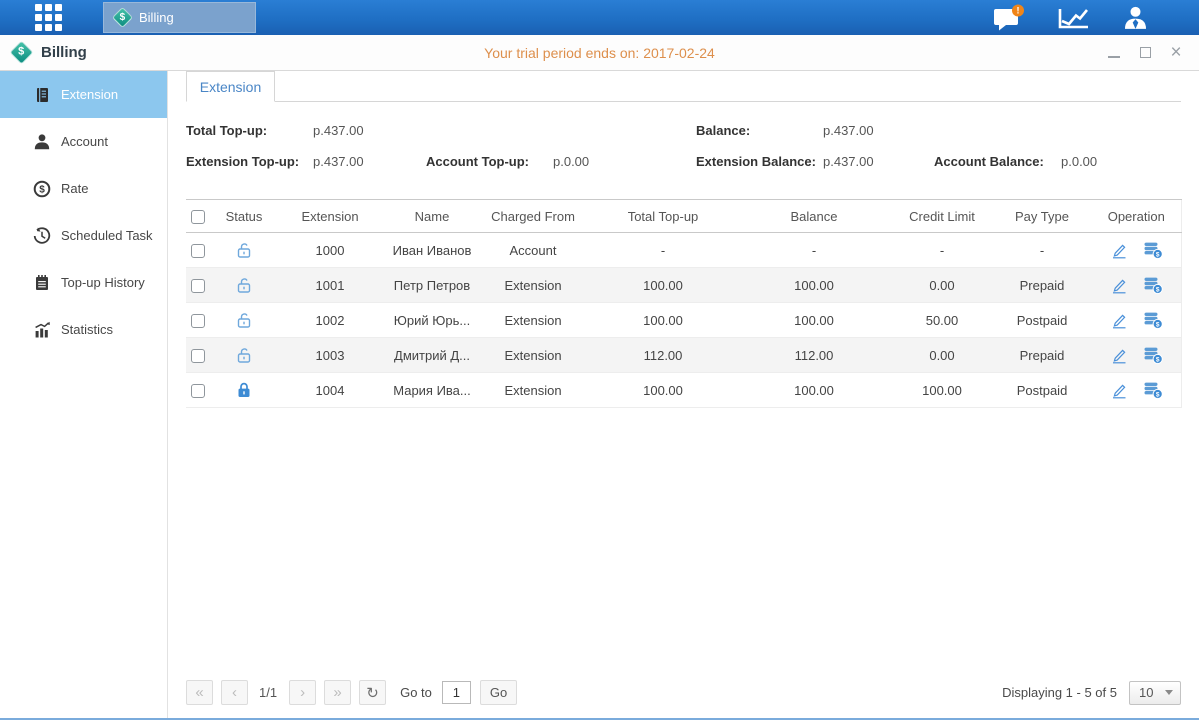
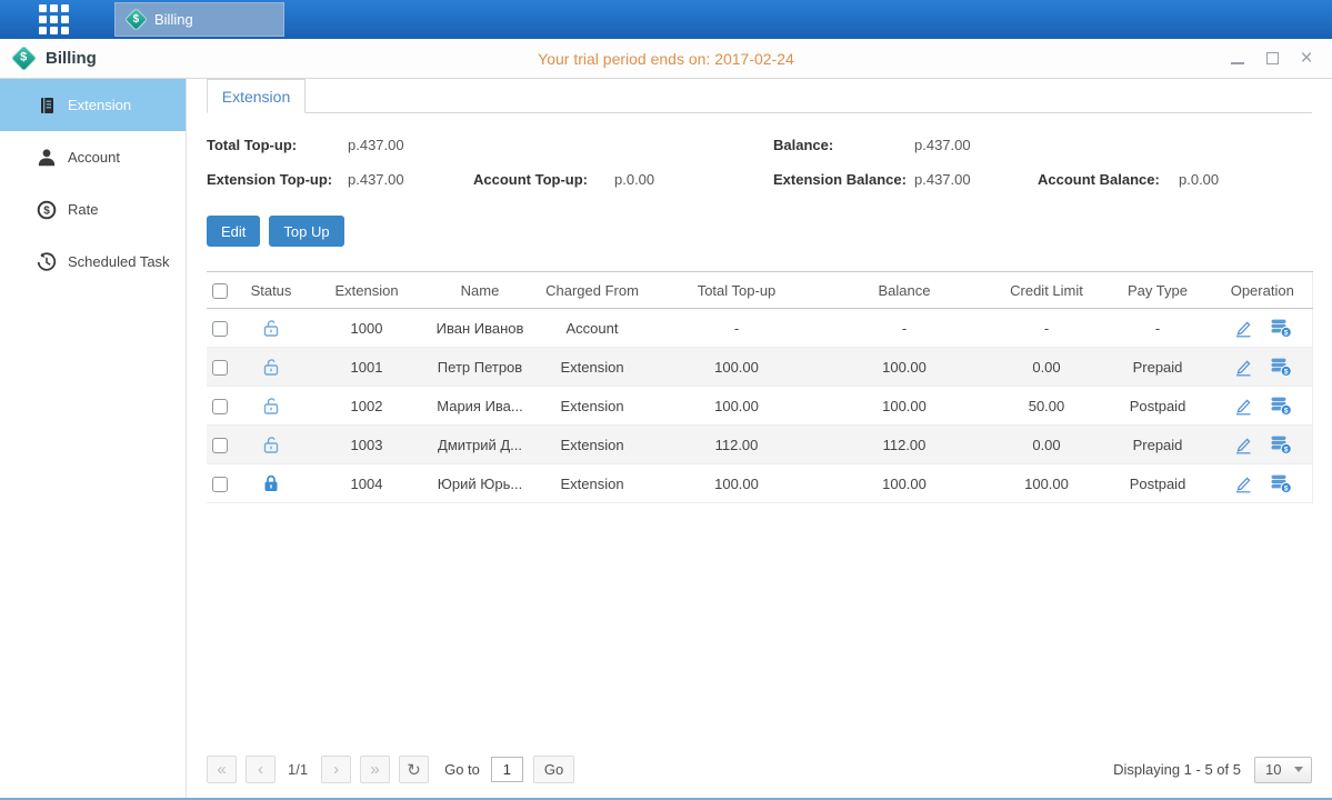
  Billing
- !
  Billing
  Your trial period ends on: 2017-02-24
  ×
  Extension
  Account
  $
  Rate
  Scheduled Task
- Top-up History
- Statistics
  Extension
  Total Top-up:
  p.437.00
  Balance:
  p.437.00
  Extension Top-up:
  p.437.00
  Account Top-up:
  p.0.00
  Extension Balance:
  p.437.00
  Account Balance:
  p.0.00
+ Edit
+ Top Up
  	Status	Extension	Name	Charged From	Total Top-up	Balance	Credit Limit	Pay Type	Operation
  		1000	Иван Иванов	Account	-	-	-	-
  		1001	Петр Петров	Extension	100.00	100.00	0.00	Prepaid
- 		1002	Юрий Юрь...	Extension	100.00	100.00	50.00	Postpaid
+ 		1002	Мария Ива...	Extension	100.00	100.00	50.00	Postpaid
  		1003	Дмитрий Д...	Extension	112.00	112.00	0.00	Prepaid
- 		1004	Мария Ива...	Extension	100.00	100.00	100.00	Postpaid
+ 		1004	Юрий Юрь...	Extension	100.00	100.00	100.00	Postpaid
  «
  ‹
  1/1
  ›
  »
  ↻
  Go to
  1
  Go
  Displaying 1 - 5 of 5
  10
